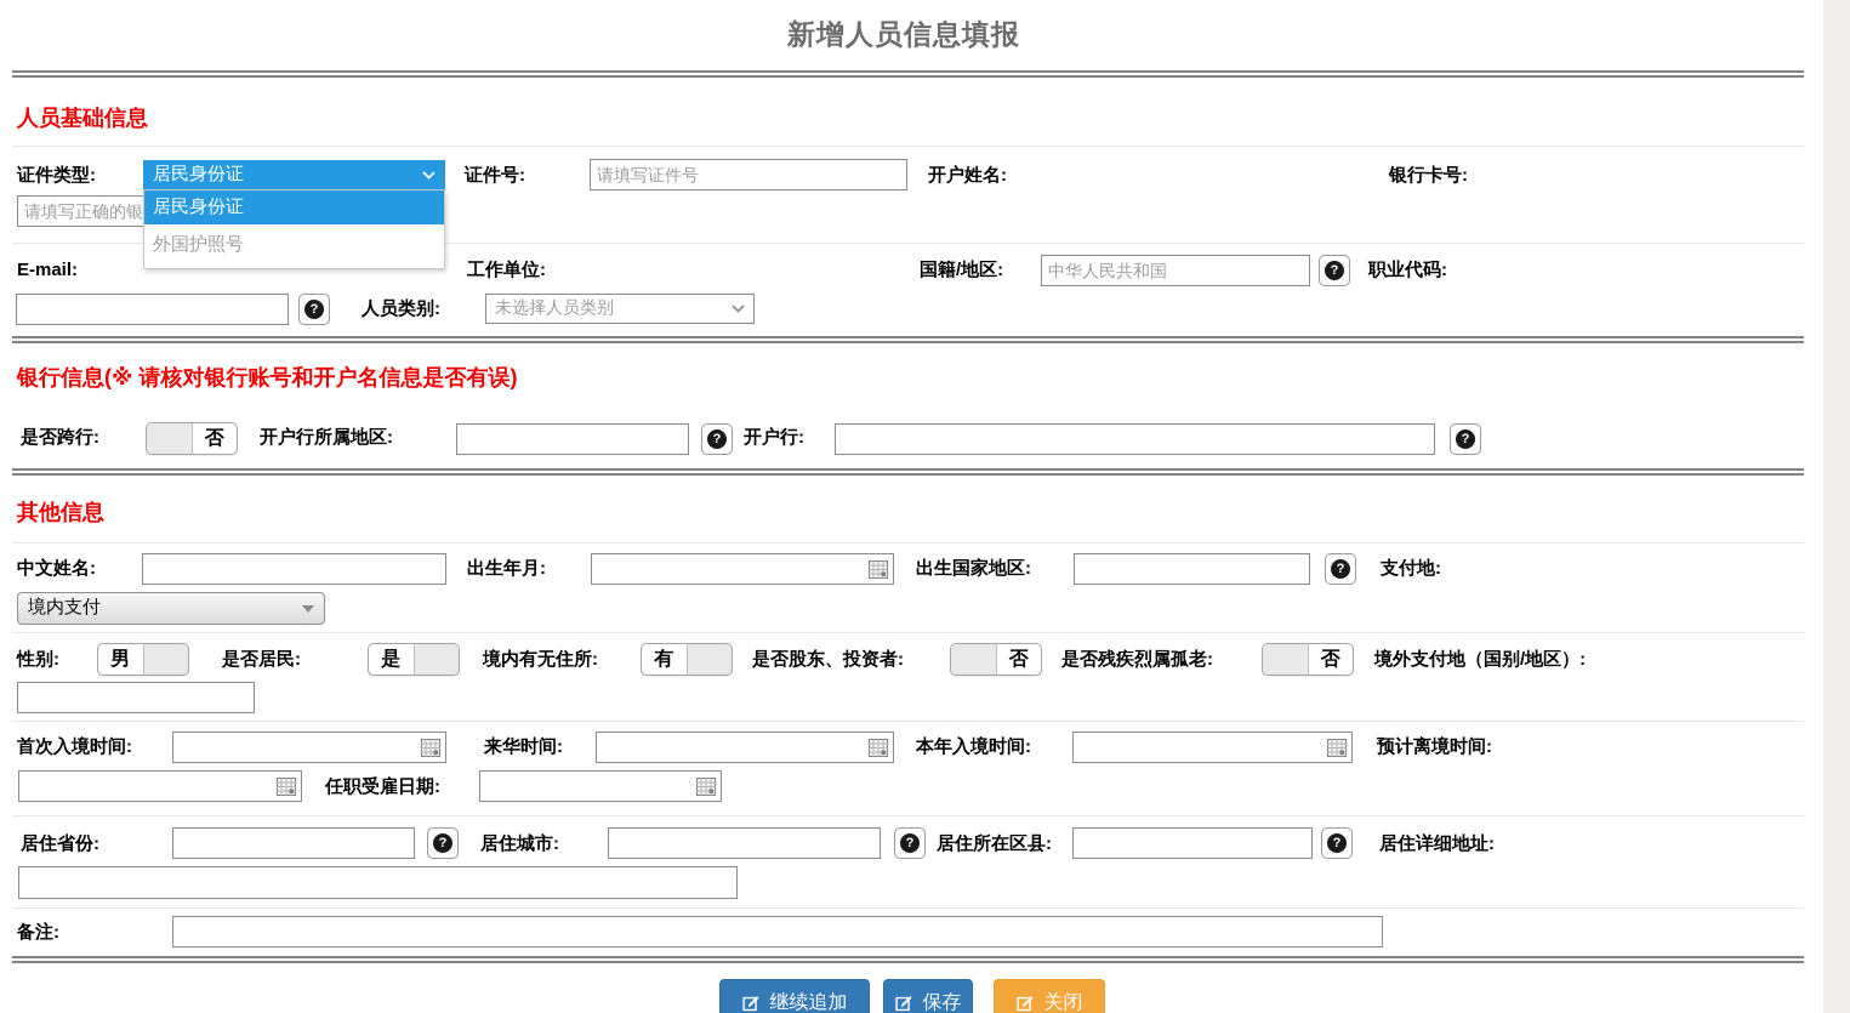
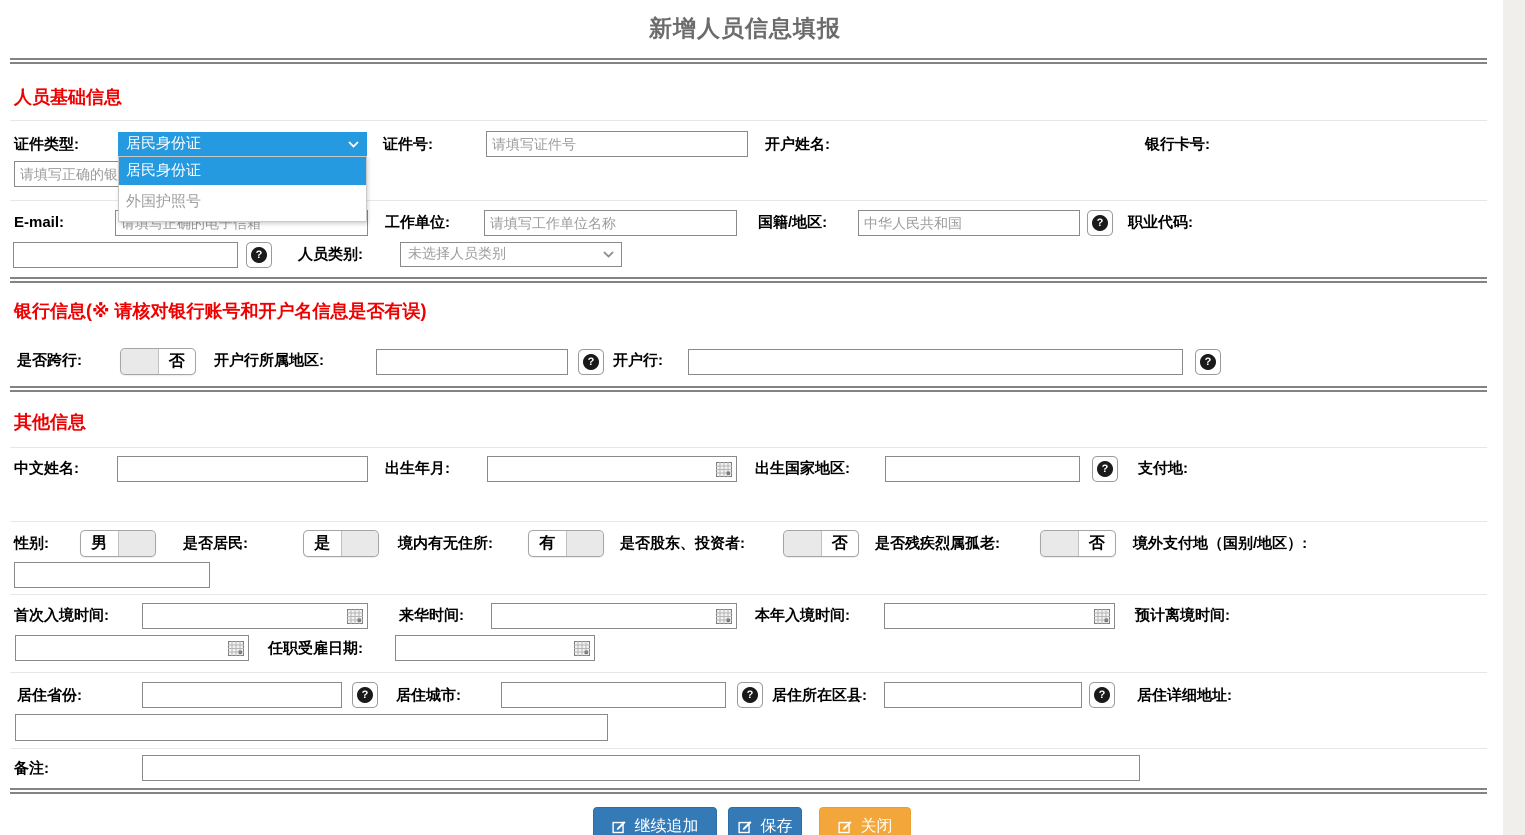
  新增人员信息填报
  人员基础信息
  证件类型:
  居民身份证
  证件号:
  请填写证件号
  开户姓名:
  银行卡号:
  请填写正确的银
  居民身份证
  外国护照号
  E-mail:
+ 请填写正确的电子信箱
  工作单位:
+ 请填写工作单位名称
  国籍/地区:
  中华人民共和国
  ?
  职业代码:
  ?
  人员类别:
  未选择人员类别
  银行信息(※ 请核对银行账号和开户名信息是否有误)
  是否跨行:
  否
  开户行所属地区:
  ?
  开户行:
  ?
  其他信息
  中文姓名:
  出生年月:
  出生国家地区:
  ?
  支付地:
- 境内支付
  性别:
  男
  是否居民:
  是
  境内有无住所:
  有
  是否股东、投资者:
  否
  是否残疾烈属孤老:
  否
  境外支付地（国别/地区）:
  首次入境时间:
  来华时间:
  本年入境时间:
  预计离境时间:
  任职受雇日期:
  居住省份:
  ?
  居住城市:
  ?
  居住所在区县:
  ?
  居住详细地址:
  备注:
  继续追加
  保存
  关闭
